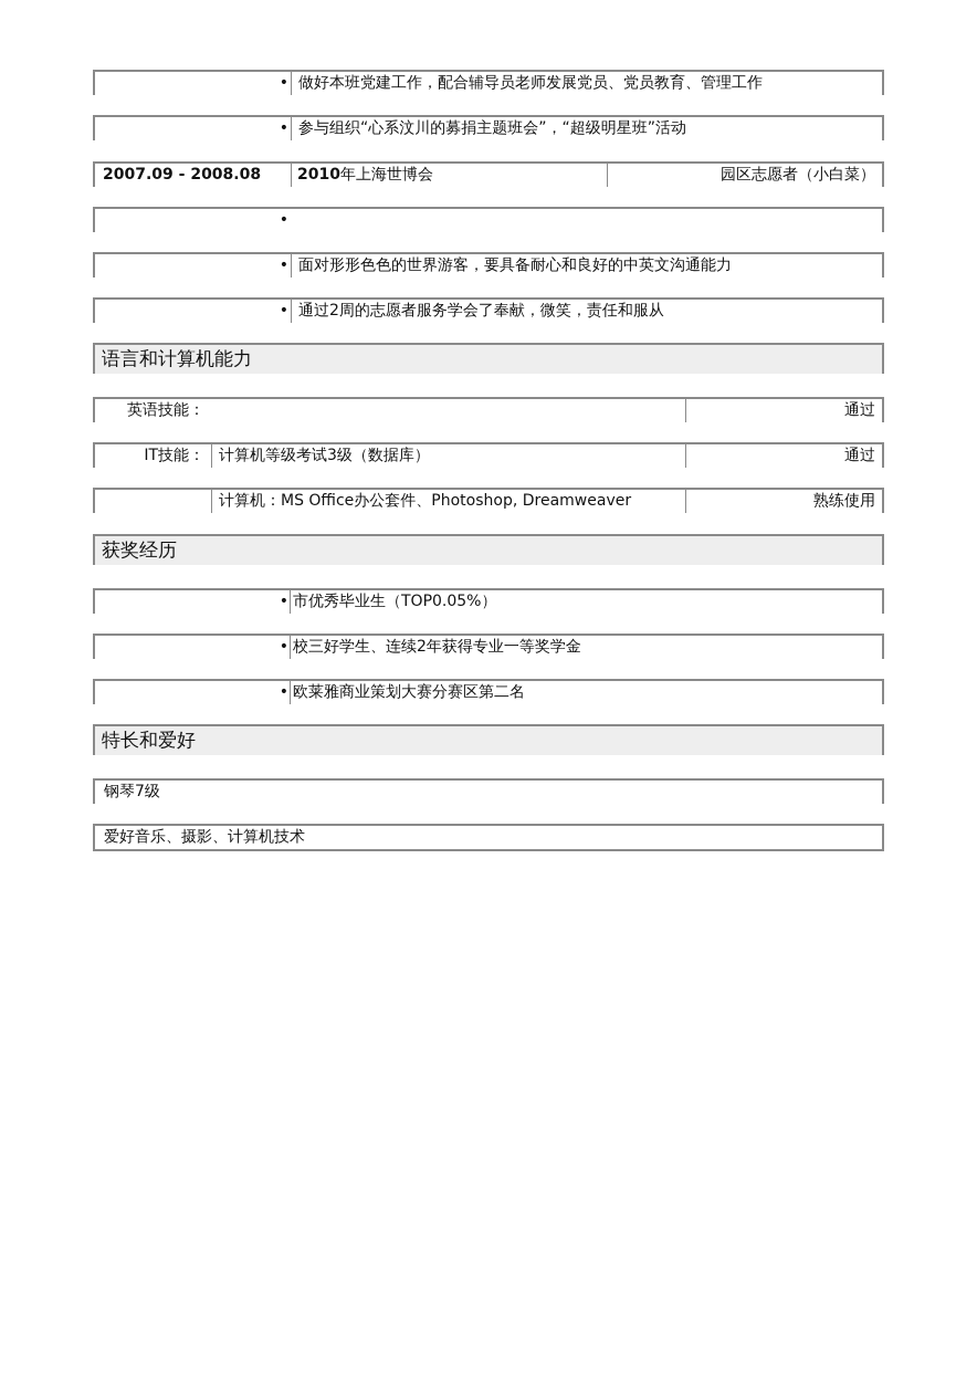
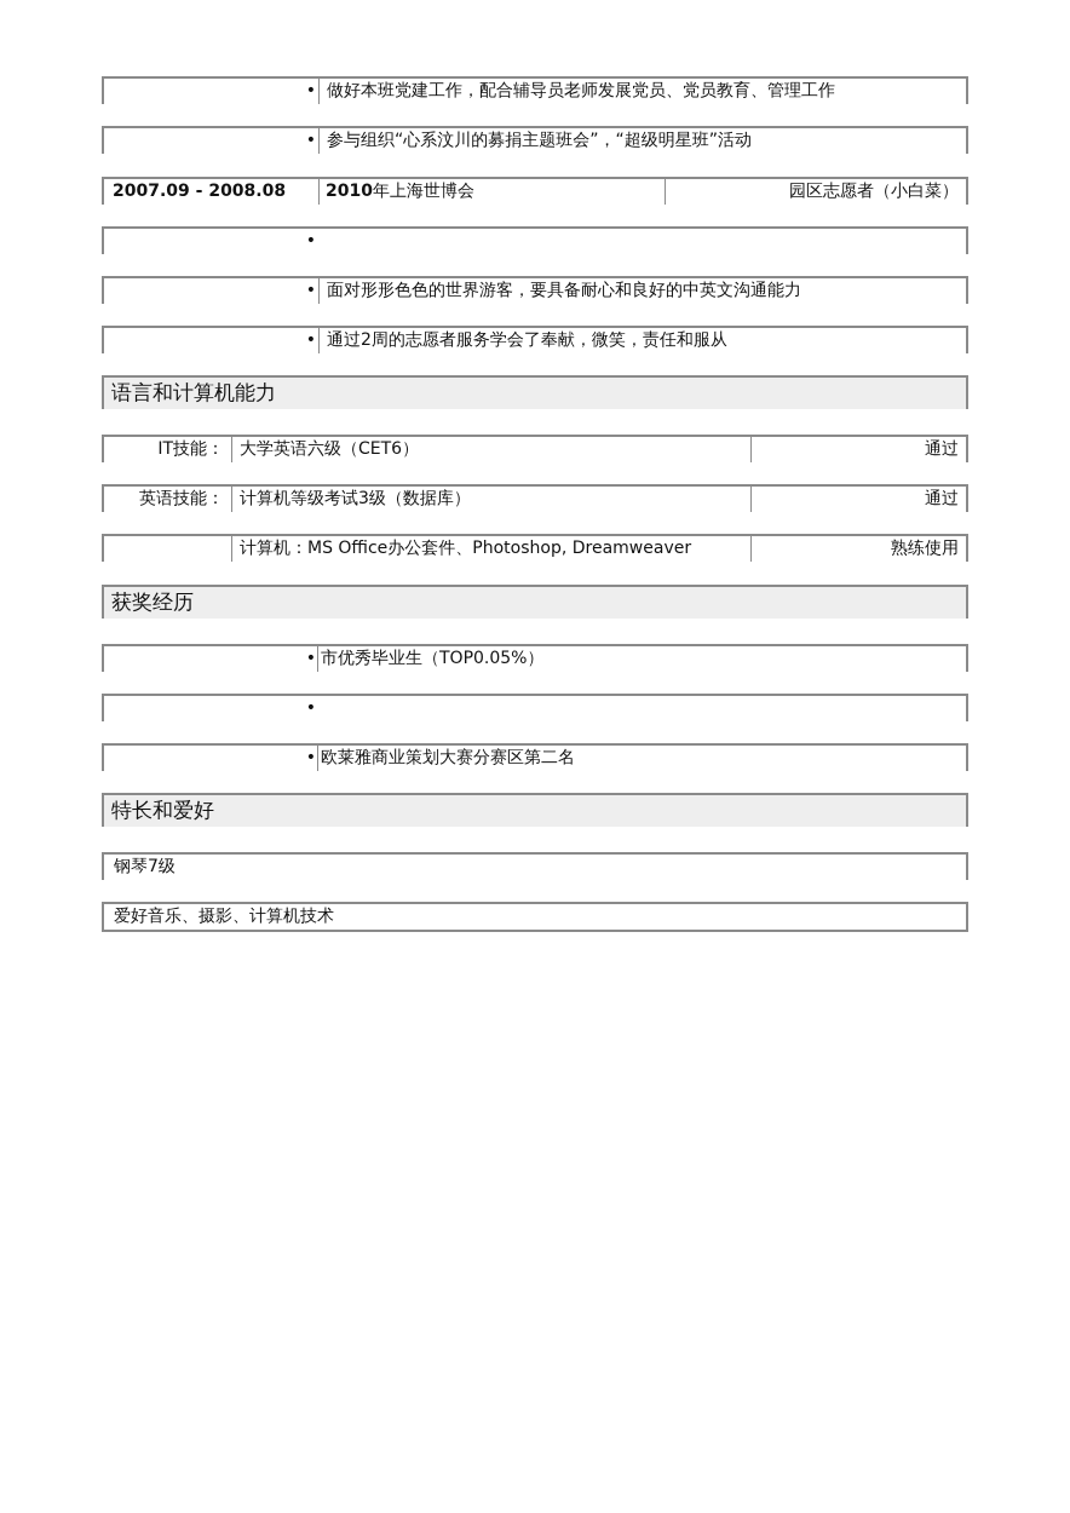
  •
  做好本班党建工作，配合辅导员老师发展党员、党员教育、管理工作
  •
  参与组织“心系汶川的募捐主题班会”，“超级明星班”活动
  2007.09 - 2008.08
  2010年上海世博会
  园区志愿者（小白菜）
  •
  •
  面对形形色色的世界游客，要具备耐心和良好的中英文沟通能力
  •
  通过2周的志愿者服务学会了奉献，微笑，责任和服从
  语言和计算机能力
- 英语技能：
+ IT技能：
+ 大学英语六级（CET6）
  通过
- IT技能：
+ 英语技能：
  计算机等级考试3级（数据库）
  通过
  计算机：MS Office办公套件、Photoshop, Dreamweaver
  熟练使用
  获奖经历
  •
  市优秀毕业生（TOP0.05%）
  •
- 校三好学生、连续2年获得专业一等奖学金
  •
  欧莱雅商业策划大赛分赛区第二名
  特长和爱好
  钢琴7级
  爱好音乐、摄影、计算机技术
